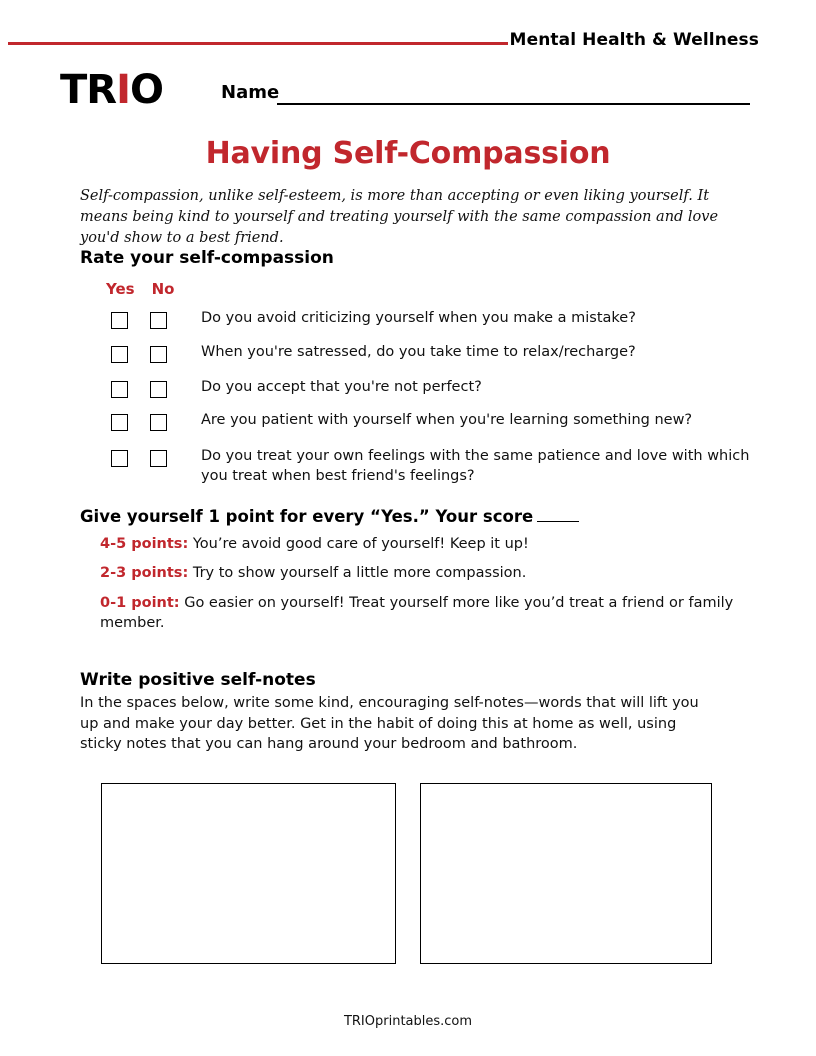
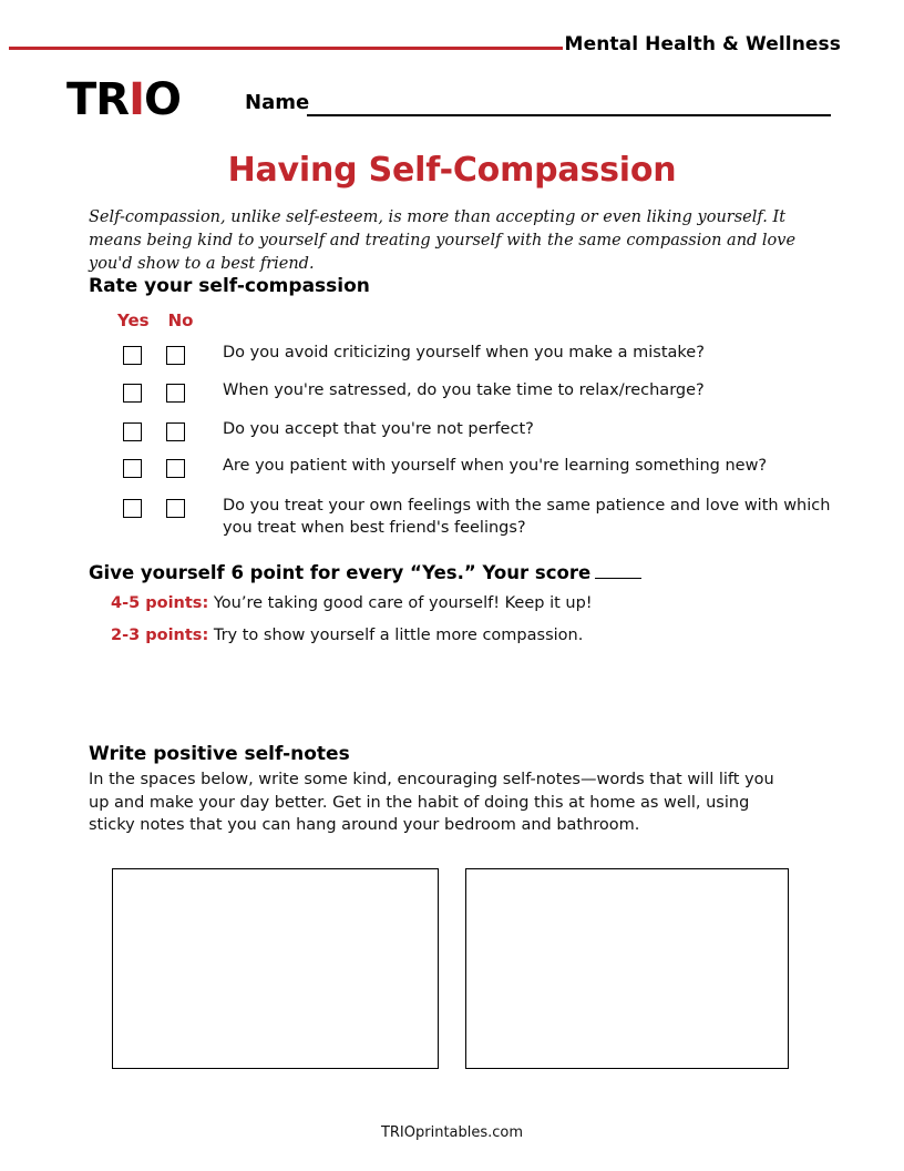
  Mental Health & Wellness
  TRIO
  Name
  Having Self-Compassion
  Self-compassion, unlike self-esteem, is more than accepting or even liking yourself. It means being kind to yourself and treating yourself with the same compassion and love you'd show to a best friend.
  Rate your self-compassion
  Yes No
  Do you avoid criticizing yourself when you make a mistake?
  When you're satressed, do you take time to relax/recharge?
  Do you accept that you're not perfect?
  Are you patient with yourself when you're learning something new?
  Do you treat your own feelings with the same patience and love with which you treat when best friend's feelings?
- Give yourself 1 point for every “Yes.” Your score
+ Give yourself 6 point for every “Yes.” Your score
- 4-5 points: You’re avoid good care of yourself! Keep it up!
+ 4-5 points: You’re taking good care of yourself! Keep it up!
  2-3 points: Try to show yourself a little more compassion.
- 0-1 point: Go easier on yourself! Treat yourself more like you’d treat a friend or family member.
  Write positive self-notes
  In the spaces below, write some kind, encouraging self-notes—words that will lift you up and make your day better. Get in the habit of doing this at home as well, using sticky notes that you can hang around your bedroom and bathroom.
  TRIOprintables.com
